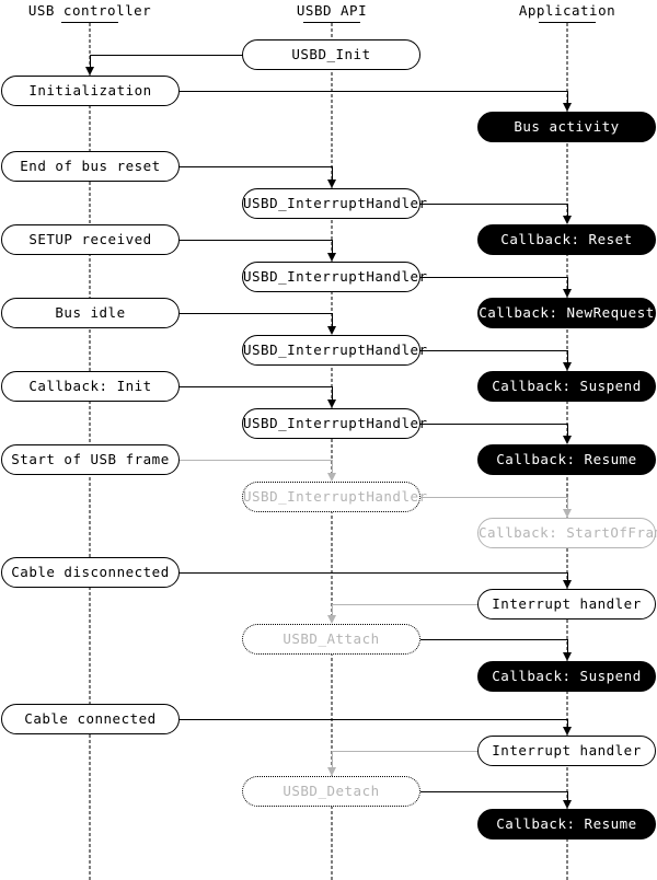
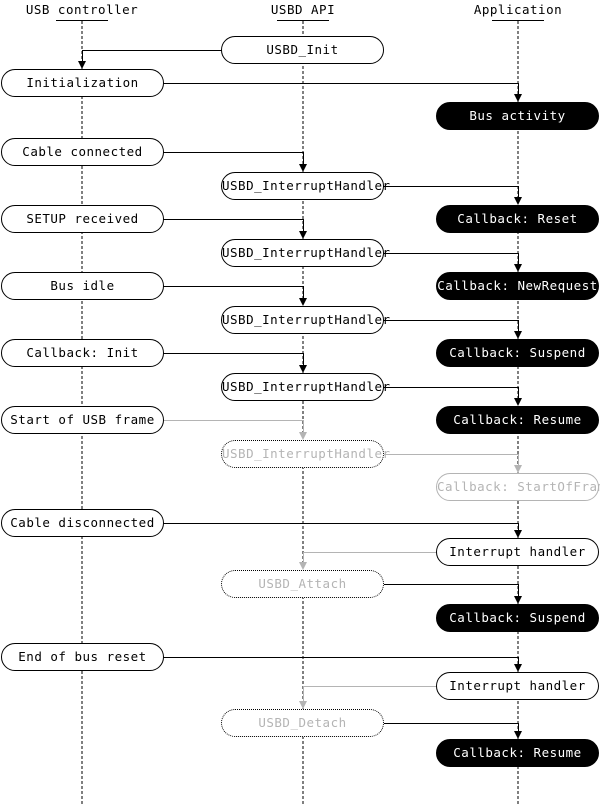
  USB controller
  USBD API
  Application
  USBD_Init
  Initialization
  Bus activity
- End of bus reset
+ Cable connected
  USBD_InterruptHandler
  SETUP received
  Callback: Reset
  USBD_InterruptHandler
  Bus idle
  Callback: NewRequest
  USBD_InterruptHandler
  Callback: Init
  Callback: Suspend
  USBD_InterruptHandler
  Start of USB frame
  Callback: Resume
  USBD_InterruptHandler
  Callback: StartOfFra
  Cable disconnected
  Interrupt handler
  USBD_Attach
  Callback: Suspend
- Cable connected
+ End of bus reset
  Interrupt handler
  USBD_Detach
  Callback: Resume
